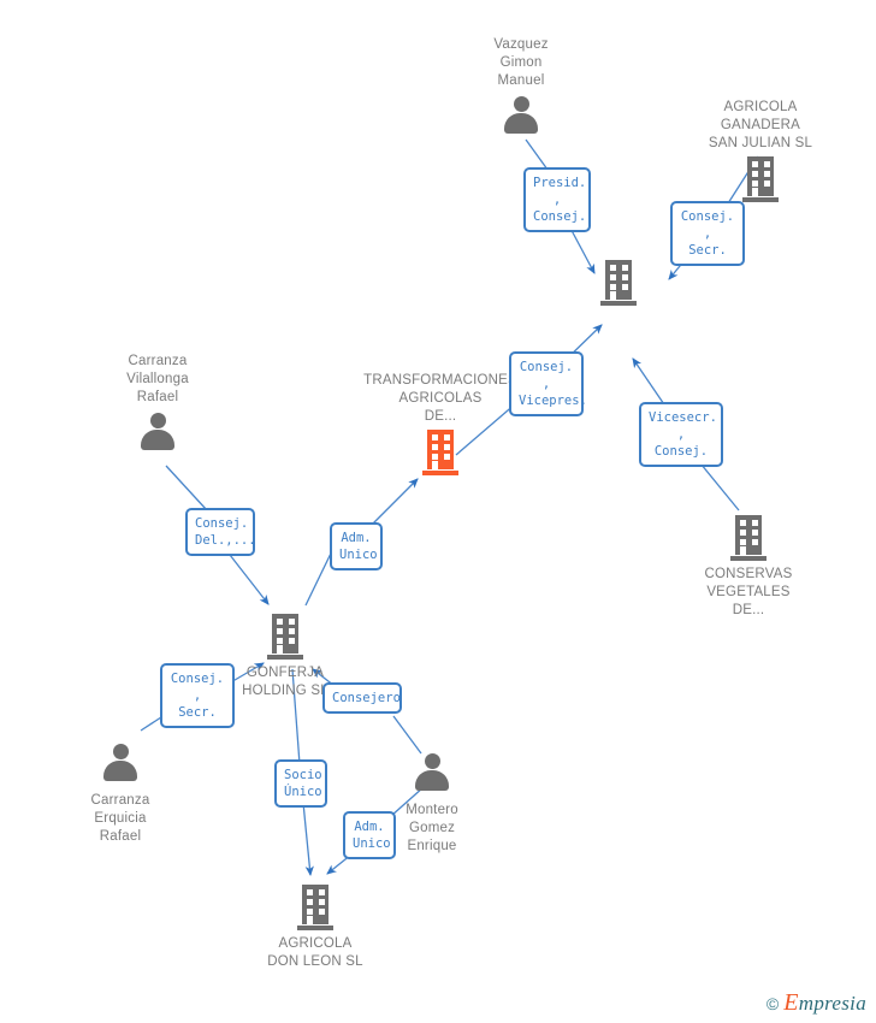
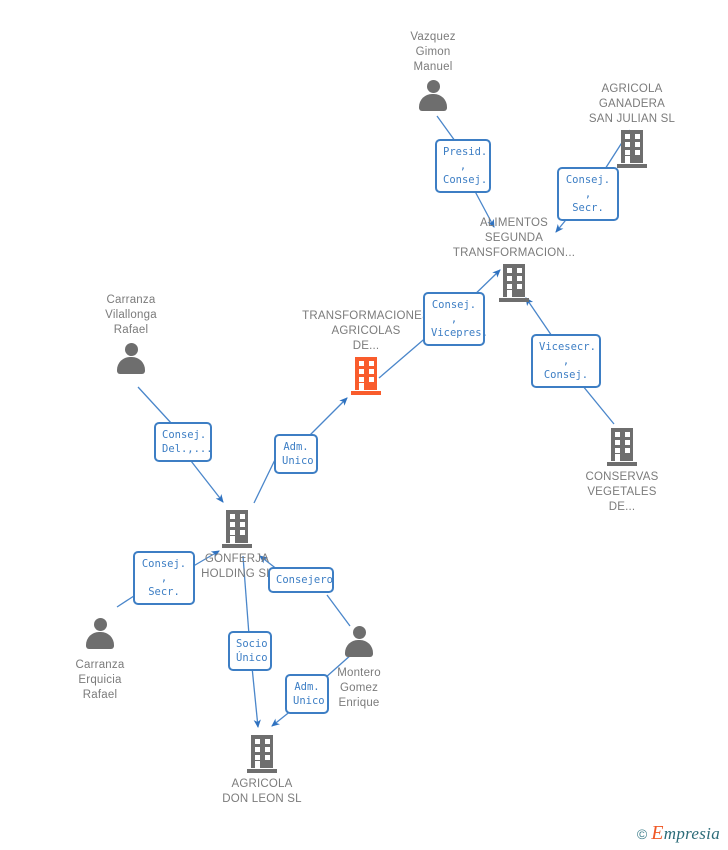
  Vazquez
  Gimon
  Manuel
  AGRICOLA
  GANADERA
  SAN JULIAN SL
+ ALIMENTOS
+ SEGUNDA
+ TRANSFORMACION...
  Carranza
  Vilallonga
  Rafael
  TRANSFORMACIONE
  AGRICOLAS
  DE...
  CONSERVAS
  VEGETALES
  DE...
  GONFERJA
  HOLDING S
  Carranza
  Erquicia
  Rafael
  Montero
  Gomez
  Enrique
  AGRICOLA
  DON LEON SL
  Presid. ,
  Consej.
  Consej. ,
  Secr.
  Consej. ,
  Vicepres.
  Vicesecr. ,
  Consej.
  Consej.
  Del.,...
  Adm.
  Unico
  Consej. ,
  Secr.
  Consejero
  Socio
  Único
  Adm.
  Unico
  ©
  Empresia
